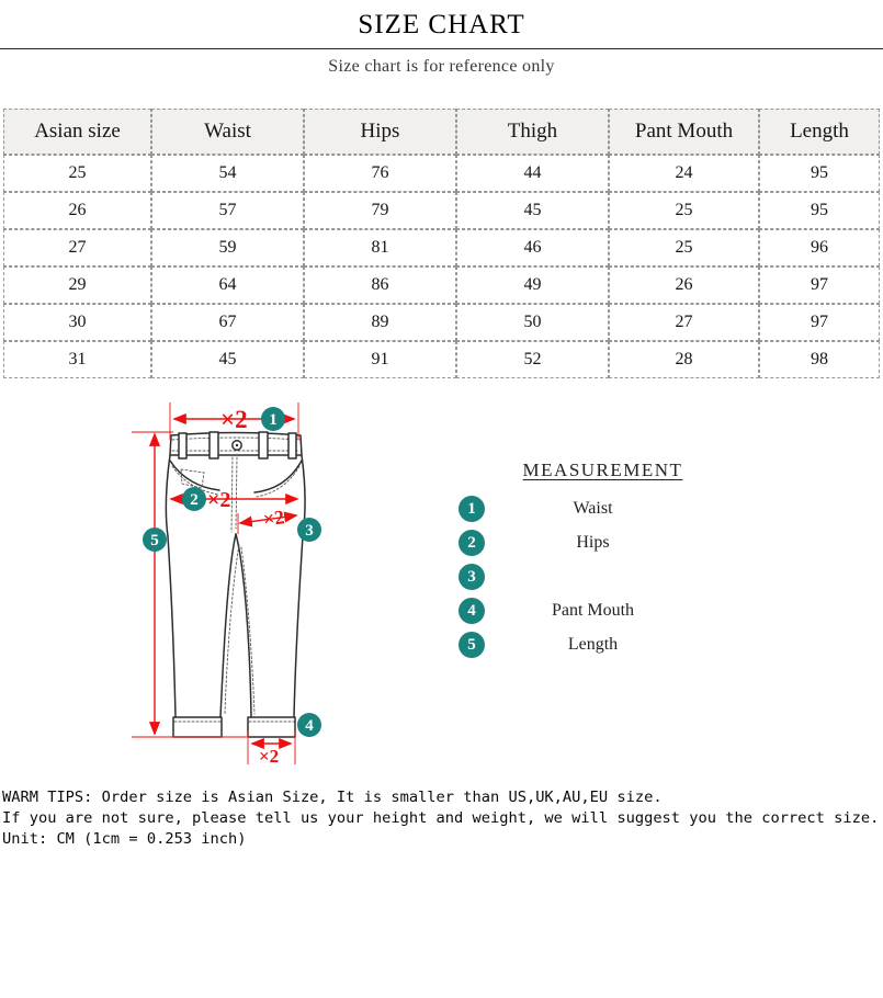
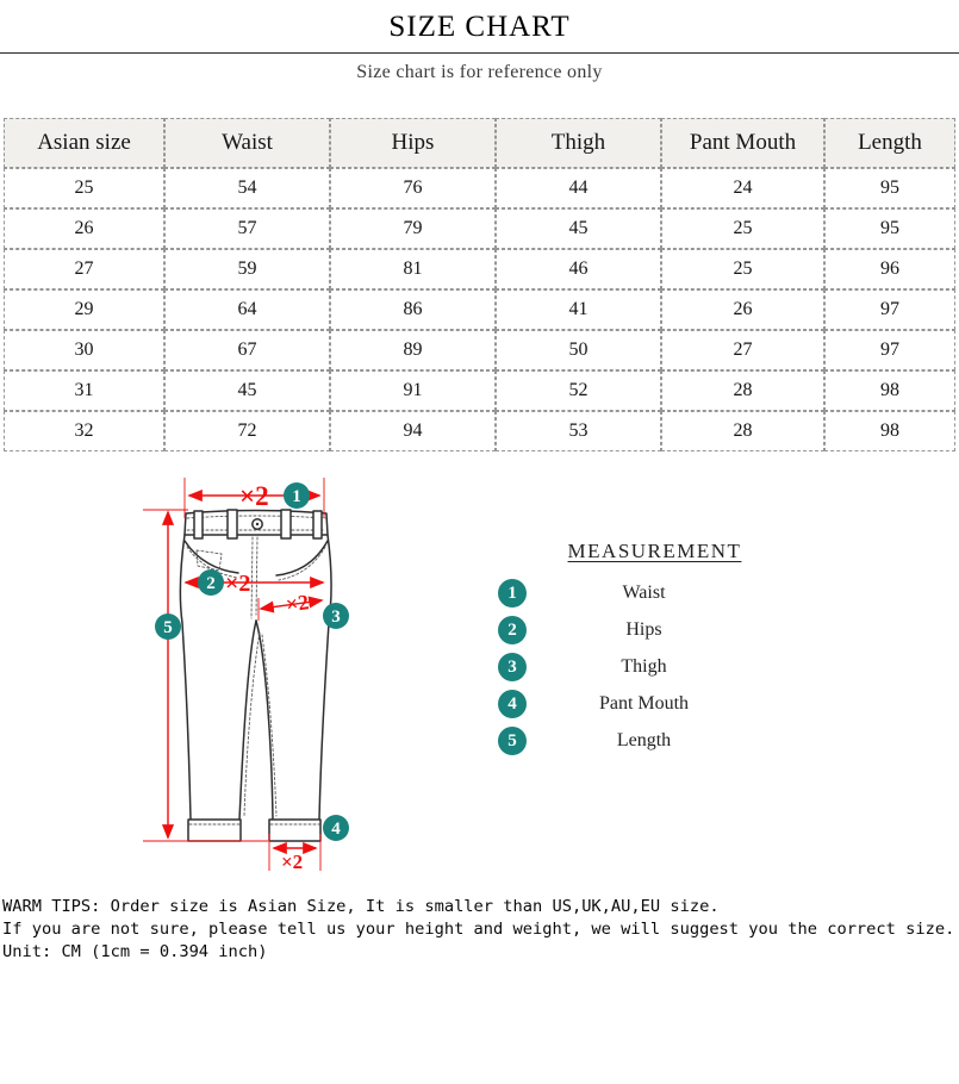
  SIZE CHART
  Size chart is for reference only
  Asian size	Waist	Hips	Thigh	Pant Mouth	Length
  25	54	76	44	24	95
  26	57	79	45	25	95
  27	59	81	46	25	96
- 29	64	86	49	26	97
+ 29	64	86	41	26	97
  30	67	89	50	27	97
  31	45	91	52	28	98
+ 32	72	94	53	28	98
  ×2
  1
  5
  2
  ×2
  3
  ×2
  4
  MEASUREMENT
  1
  Waist
  2
  Hips
  3
+ Thigh
  4
  Pant Mouth
  5
  Length
  WARM TIPS: Order size is Asian Size, It is smaller than US,UK,AU,EU size.
  If you are not sure, please tell us your height and weight, we will suggest you the correct size.
- Unit: CM (1cm = 0.253 inch)
+ Unit: CM (1cm = 0.394 inch)
